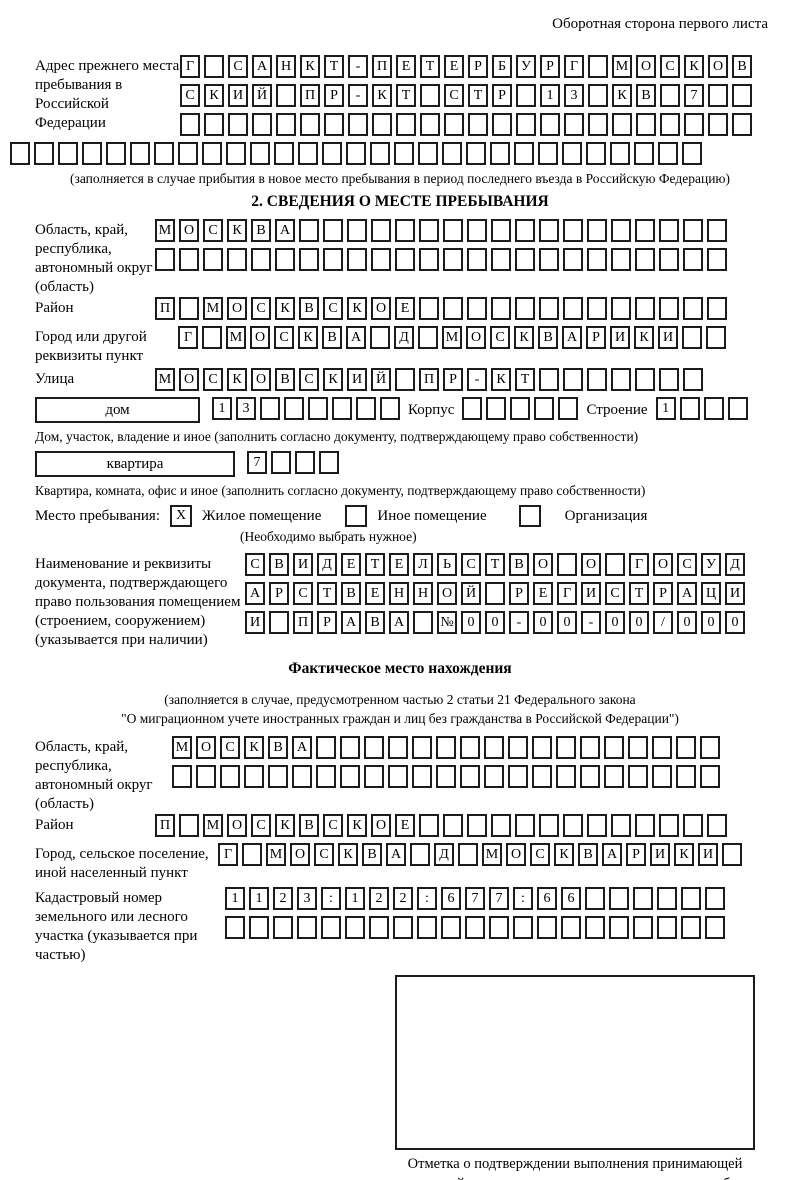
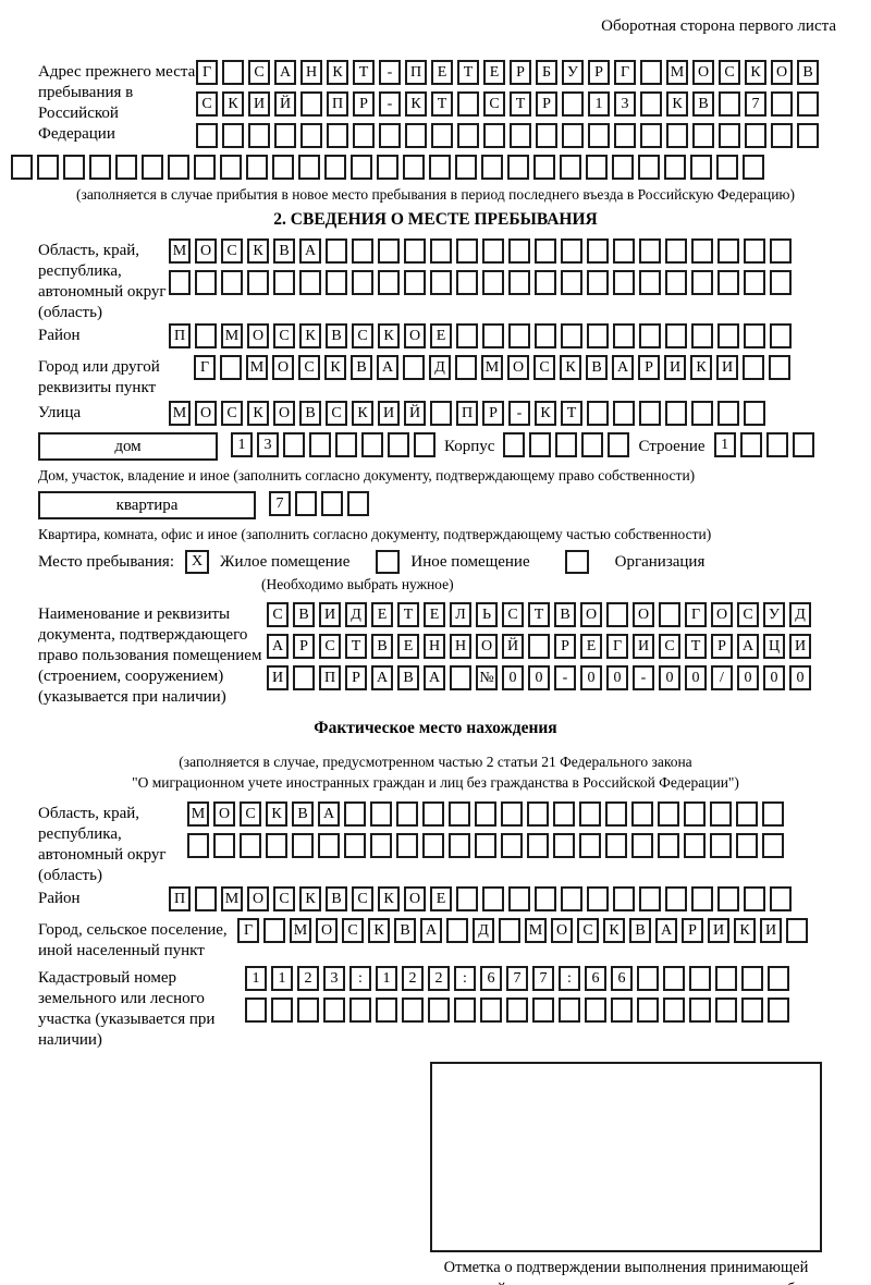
  Оборотная сторона первого листа
  Адрес прежнего места пребывания в Российской Федерации
  Г С А Н К Т - П Е Т Е Р Б У Р Г М О С К О В
  С К И Й П Р - К Т С Т Р 1 3 К В 7
  (заполняется в случае прибытия в новое место пребывания в период последнего въезда в Российскую Федерацию)
  2. СВЕДЕНИЯ О МЕСТЕ ПРЕБЫВАНИЯ
  Область, край, республика, автономный округ (область)
  М О С К В А
  Район
  П М О С К В С К О Е
  Город или другой реквизиты пункт
  Г М О С К В А Д М О С К В А Р И К И
  Улица
  М О С К О В С К И Й П Р - К Т
  дом
  1 3
  Корпус
  Строение
  1
  Дом, участок, владение и иное (заполнить согласно документу, подтверждающему право собственности)
  квартира
  7
- Квартира, комната, офис и иное (заполнить согласно документу, подтверждающему право собственности)
+ Квартира, комната, офис и иное (заполнить согласно документу, подтверждающему частью собственности)
  Место пребывания:
  X
  Жилое помещение
  Иное помещение
  Организация
  (Необходимо выбрать нужное)
  Наименование и реквизиты документа, подтверждающего право пользования помещением (строением, сооружением) (указывается при наличии)
  С В И Д Е Т Е Л Ь С Т В О О Г О С У Д
  А Р С Т В Е Н Н О Й Р Е Г И С Т Р А Ц И
  И П Р А В А № 0 0 - 0 0 - 0 0 / 0 0 0
  Фактическое место нахождения
  (заполняется в случае, предусмотренном частью 2 статьи 21 Федерального закона
  "О миграционном учете иностранных граждан и лиц без гражданства в Российской Федерации")
  Область, край, республика, автономный округ (область)
  М О С К В А
  Район
  П М О С К В С К О Е
  Город, сельское поселение, иной населенный пункт
  Г М О С К В А Д М О С К В А Р И К И
- Кадастровый номер земельного или лесного участка (указывается при частью)
+ Кадастровый номер земельного или лесного участка (указывается при наличии)
  1 1 2 3 : 1 2 2 : 6 7 7 : 6 6
